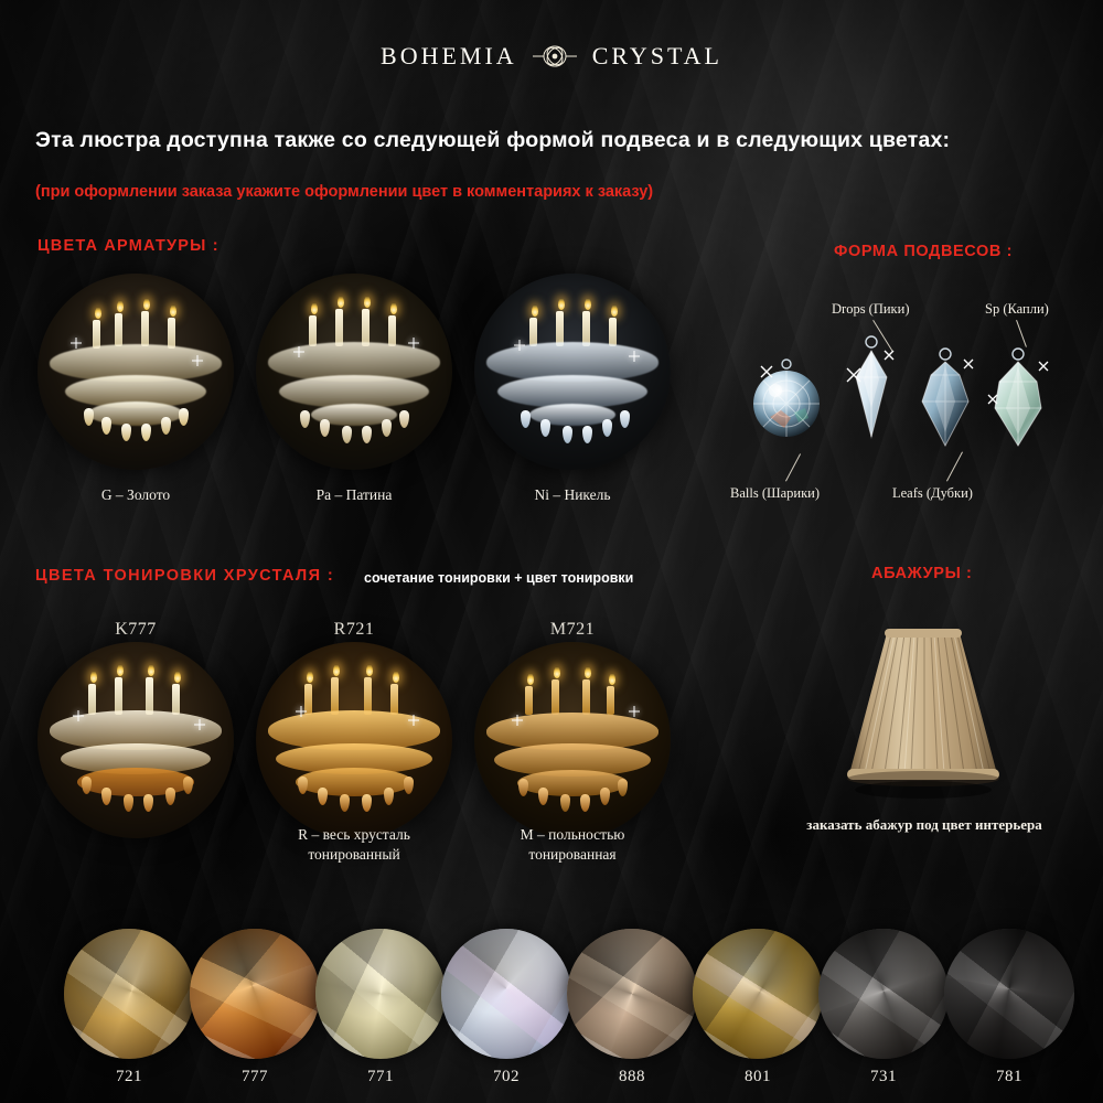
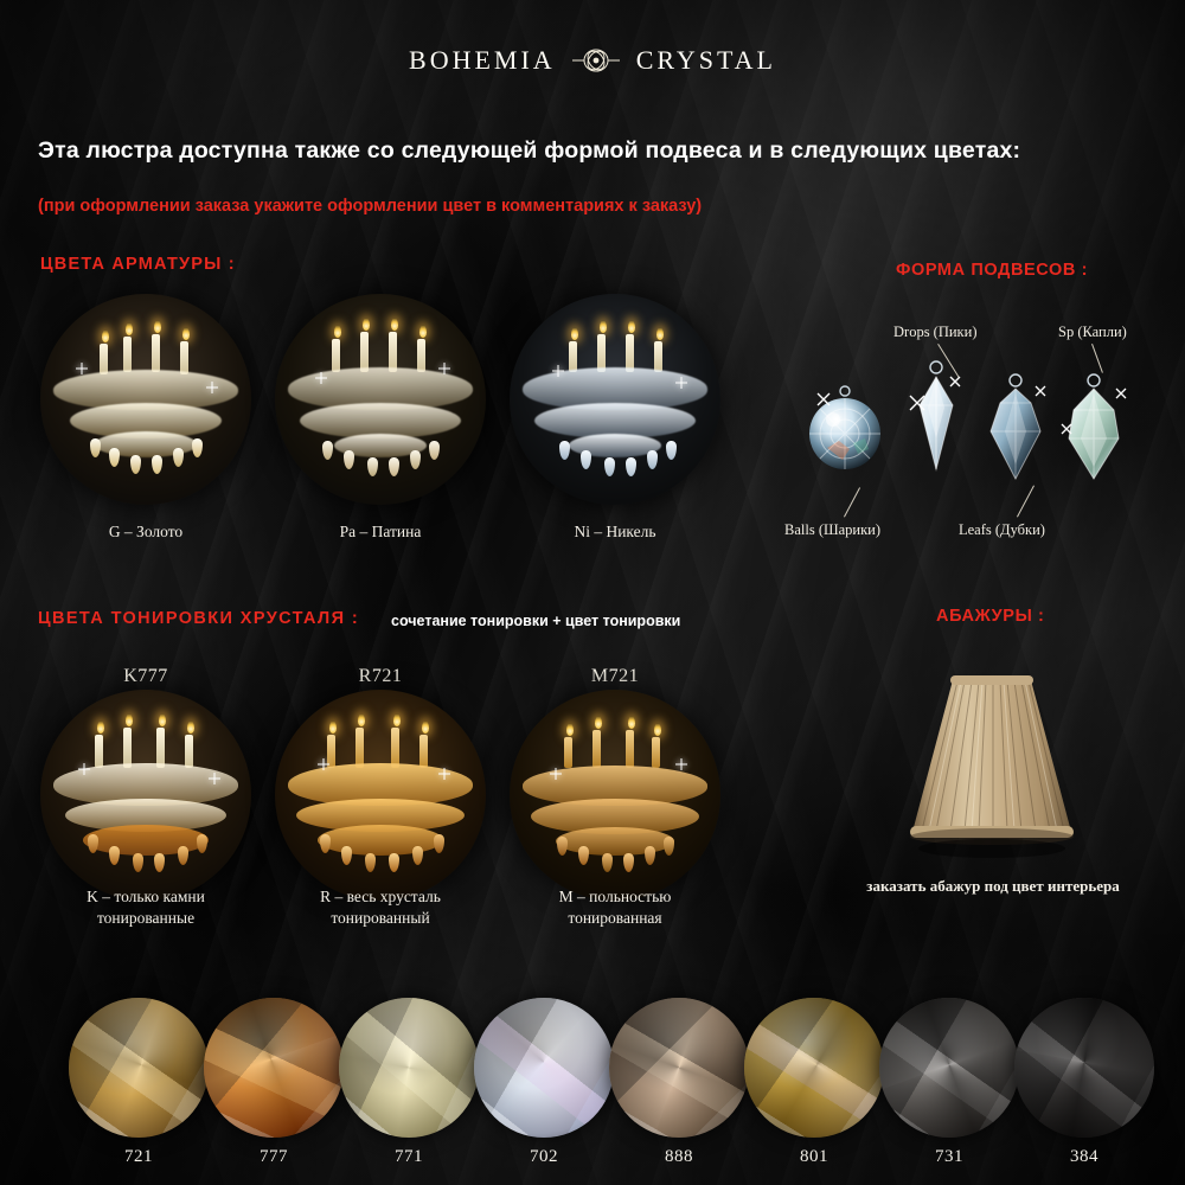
  BOHEMIA
  CRYSTAL
  Эта люстра доступна также со следующей формой подвеса и в следующих цветах:
  (при оформлении заказа укажите оформлении цвет в комментариях к заказу)
  ЦВЕТА АРМАТУРЫ :
  ФОРМА ПОДВЕСОВ :
  ЦВЕТА ТОНИРОВКИ ХРУСТАЛЯ :
  сочетание тонировки + цвет тонировки
  АБАЖУРЫ :
  G – Золото
  Pa – Патина
  Ni – Никель
  Drops (Пики)
  Sp (Капли)
  Balls (Шарики)
  Leafs (Дубки)
  K777
+ K – только камни
+ тонированные
  R721
  R – весь хрусталь
  тонированный
  M721
  M – польностью
  тонированная
  заказать абажур под цвет интерьера
  721
  777
  771
  702
  888
  801
  731
- 781
+ 384
